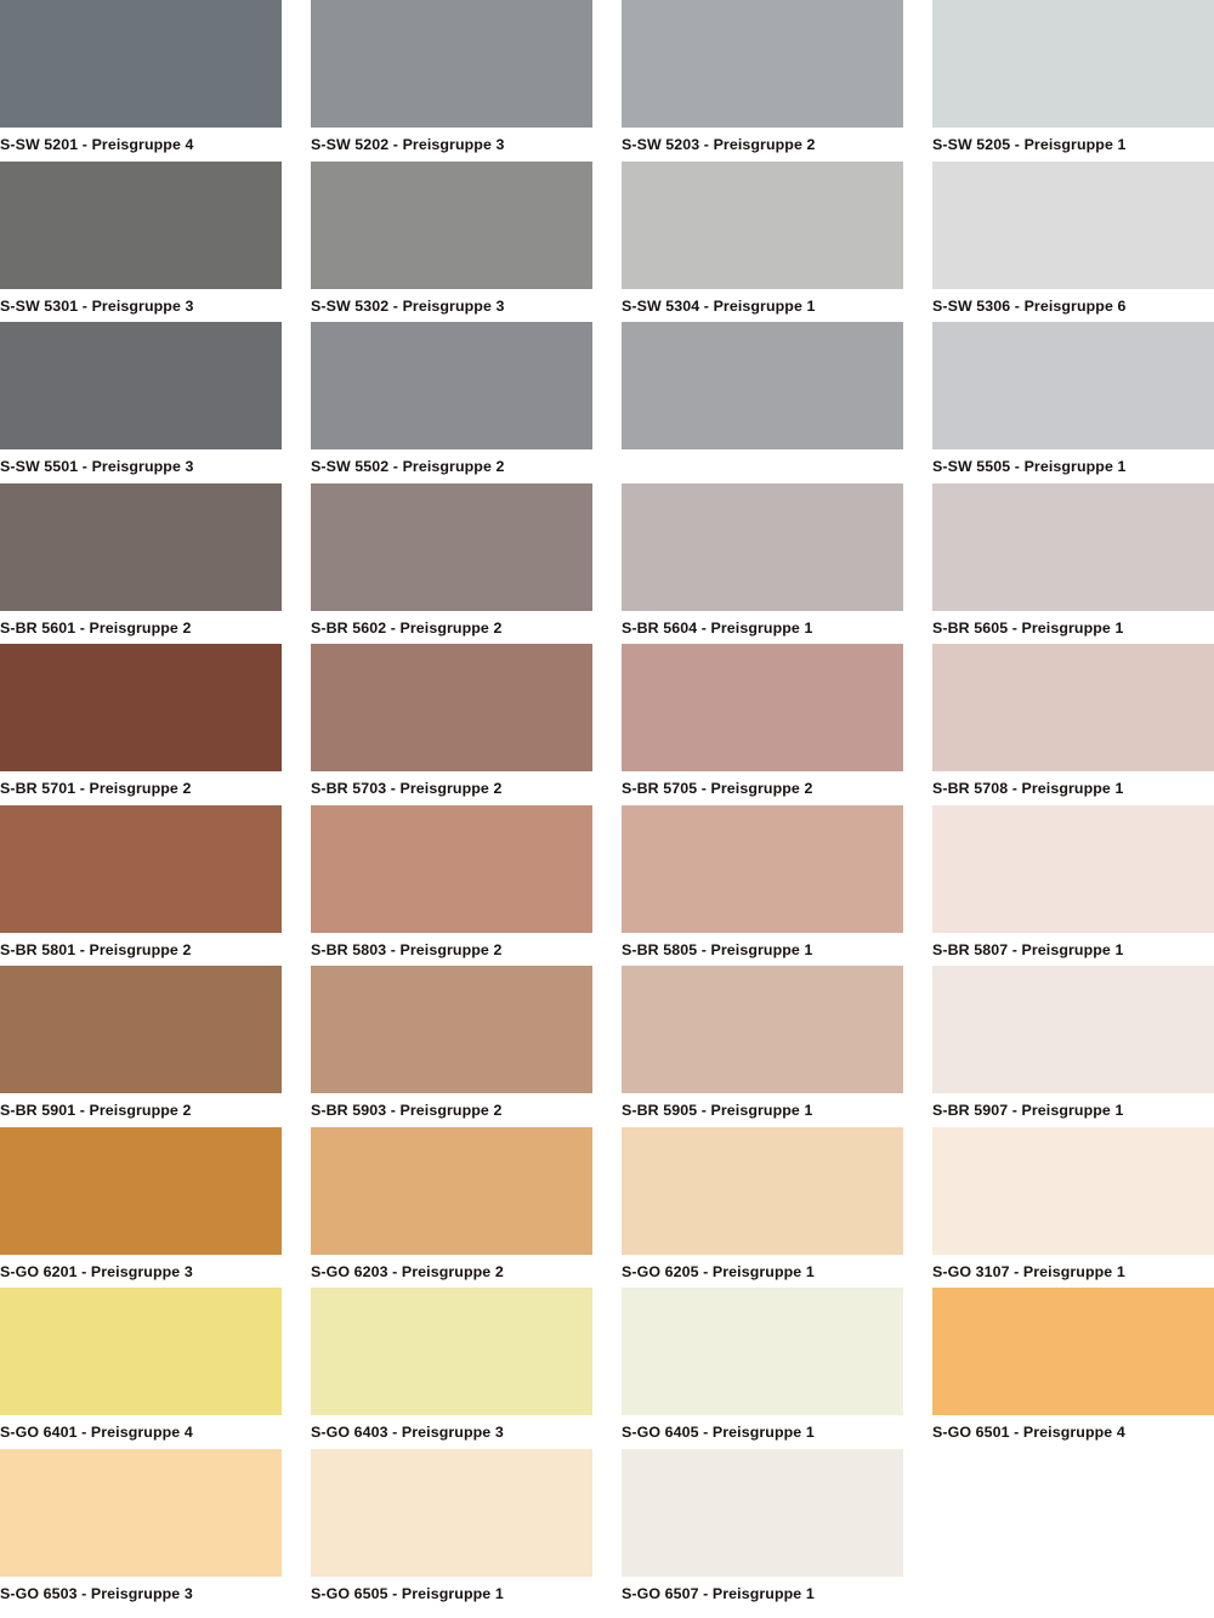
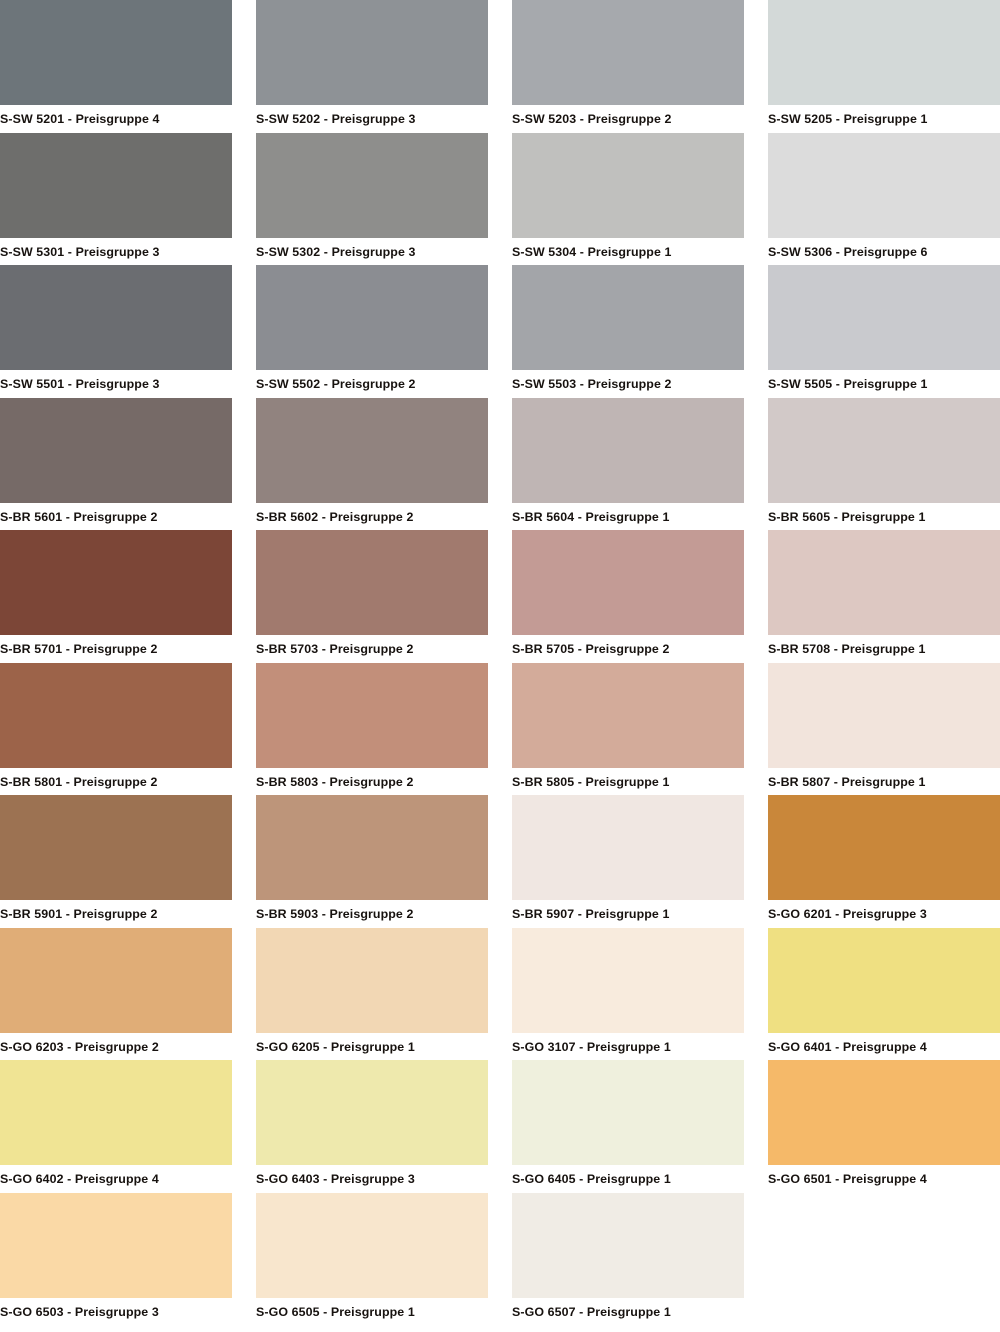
  S-SW 5201 - Preisgruppe 4
  S-SW 5202 - Preisgruppe 3
  S-SW 5203 - Preisgruppe 2
  S-SW 5205 - Preisgruppe 1
  S-SW 5301 - Preisgruppe 3
  S-SW 5302 - Preisgruppe 3
  S-SW 5304 - Preisgruppe 1
  S-SW 5306 - Preisgruppe 6
  S-SW 5501 - Preisgruppe 3
  S-SW 5502 - Preisgruppe 2
+ S-SW 5503 - Preisgruppe 2
  S-SW 5505 - Preisgruppe 1
  S-BR 5601 - Preisgruppe 2
  S-BR 5602 - Preisgruppe 2
  S-BR 5604 - Preisgruppe 1
  S-BR 5605 - Preisgruppe 1
  S-BR 5701 - Preisgruppe 2
  S-BR 5703 - Preisgruppe 2
  S-BR 5705 - Preisgruppe 2
  S-BR 5708 - Preisgruppe 1
  S-BR 5801 - Preisgruppe 2
  S-BR 5803 - Preisgruppe 2
  S-BR 5805 - Preisgruppe 1
  S-BR 5807 - Preisgruppe 1
  S-BR 5901 - Preisgruppe 2
  S-BR 5903 - Preisgruppe 2
- S-BR 5905 - Preisgruppe 1
  S-BR 5907 - Preisgruppe 1
  S-GO 6201 - Preisgruppe 3
  S-GO 6203 - Preisgruppe 2
  S-GO 6205 - Preisgruppe 1
  S-GO 3107 - Preisgruppe 1
  S-GO 6401 - Preisgruppe 4
+ S-GO 6402 - Preisgruppe 4
  S-GO 6403 - Preisgruppe 3
  S-GO 6405 - Preisgruppe 1
  S-GO 6501 - Preisgruppe 4
  S-GO 6503 - Preisgruppe 3
  S-GO 6505 - Preisgruppe 1
  S-GO 6507 - Preisgruppe 1
